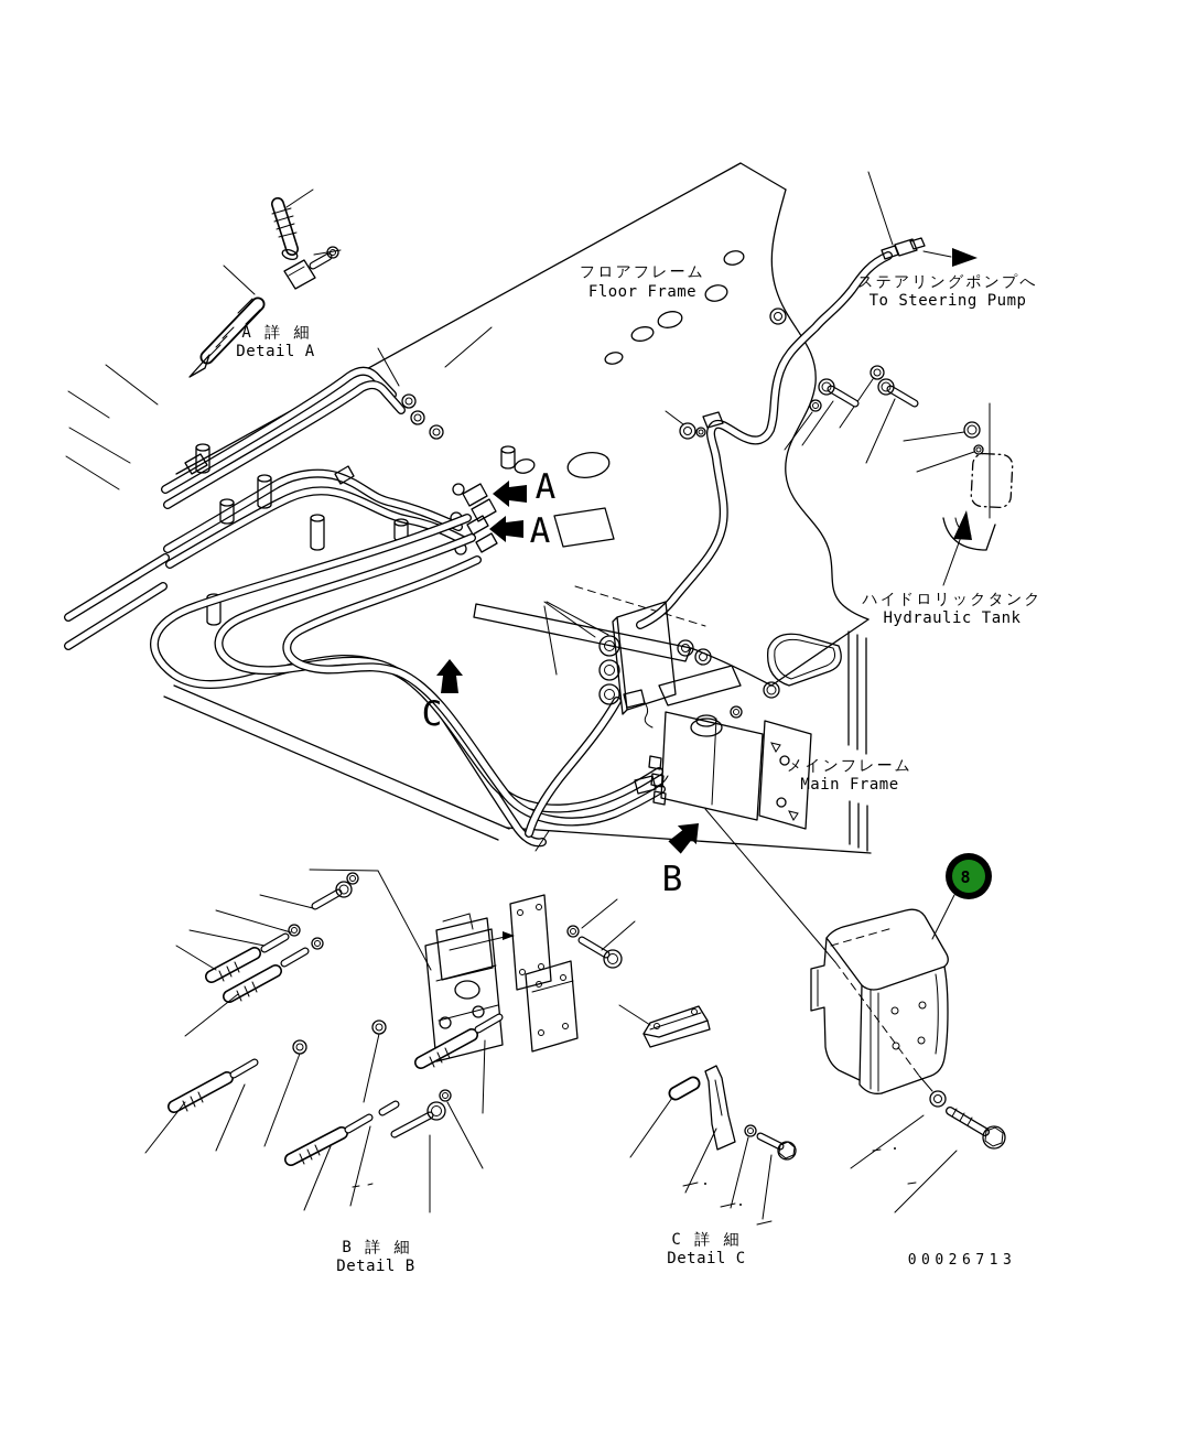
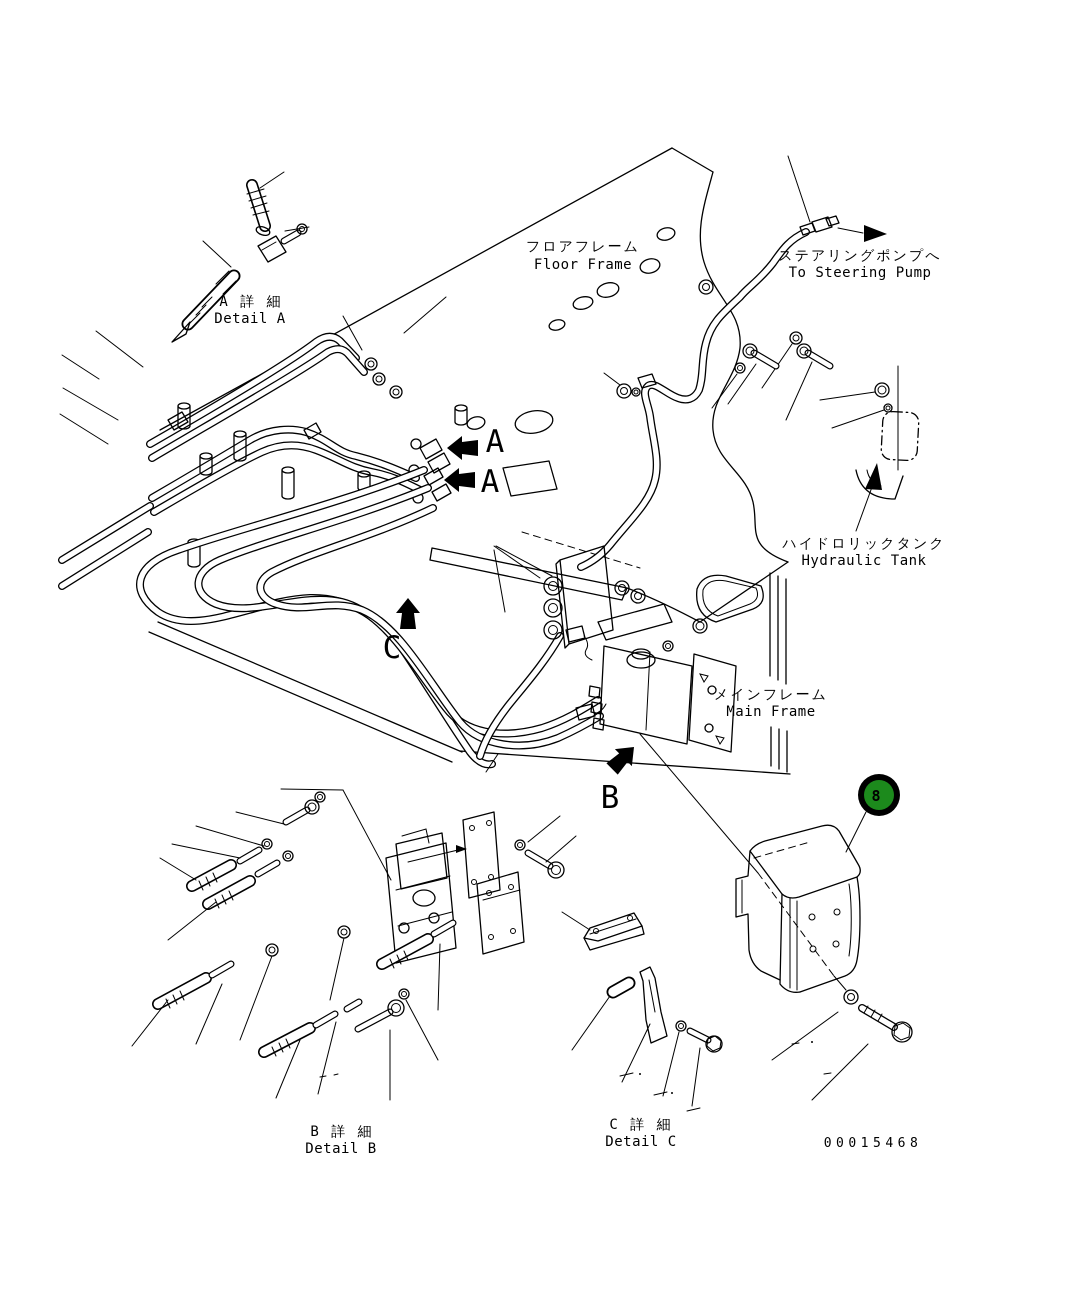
  8
  フロアフレーム
  Floor Frame
  ステアリングポンプへ
  To Steering Pump
  ハイドロリックタンク
  Hydraulic Tank
  メインフレーム
  Main Frame
  A 詳 細
  Detail A
  B 詳 細
  Detail B
  C 詳 細
  Detail C
  A
  A
  B
  C
- 00026713
+ 00015468
